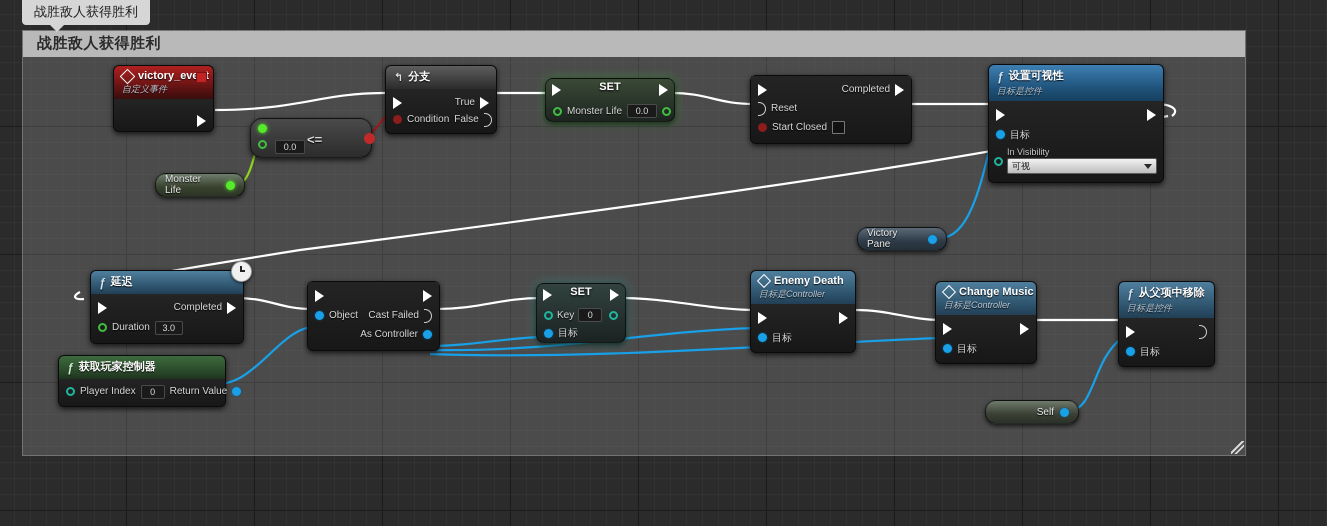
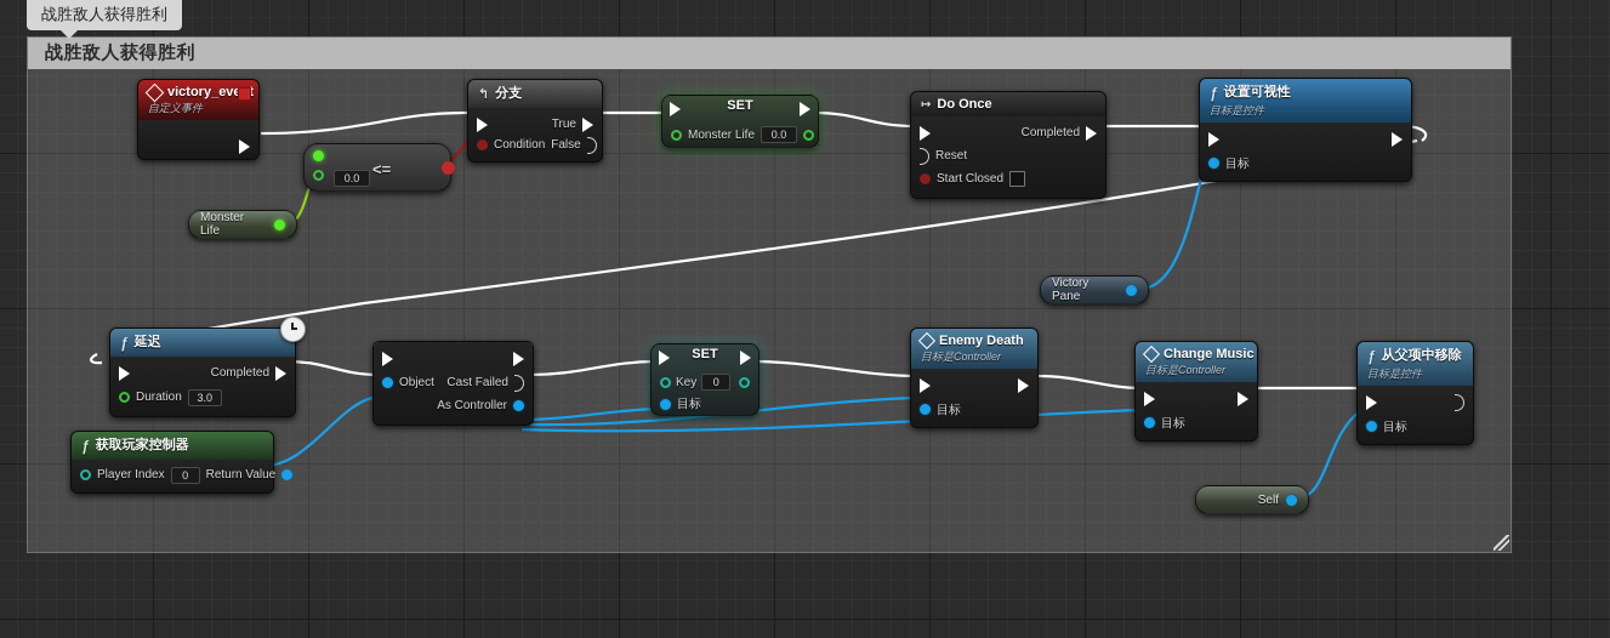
  战胜敌人获得胜利
  战胜敌人获得胜利
  victory_evt
  自定义事件
  ↰
  分支
  True
  Condition
  False
  0.0
  <=
  Monster Life
  SET
  Monster Life
  0.0
+ ↦
+ Do Once
  Completed
  Reset
  Start Closed
  ƒ
  设置可视性
  目标是控件
  目标
- In Visibility
- 可视
  Victory Pane
  ƒ
  延迟
  Completed
  Duration
  3.0
  ƒ
  获取玩家控制器
  Player Index
  0
  Return Value
  Object
  Cast Failed
  As Controller
  SET
  Key
  0
  目标
  Enemy Death
  目标是Controller
  目标
  Change Music
  目标是Controller
  目标
  ƒ
  从父项中移除
  目标是控件
  目标
  Self
